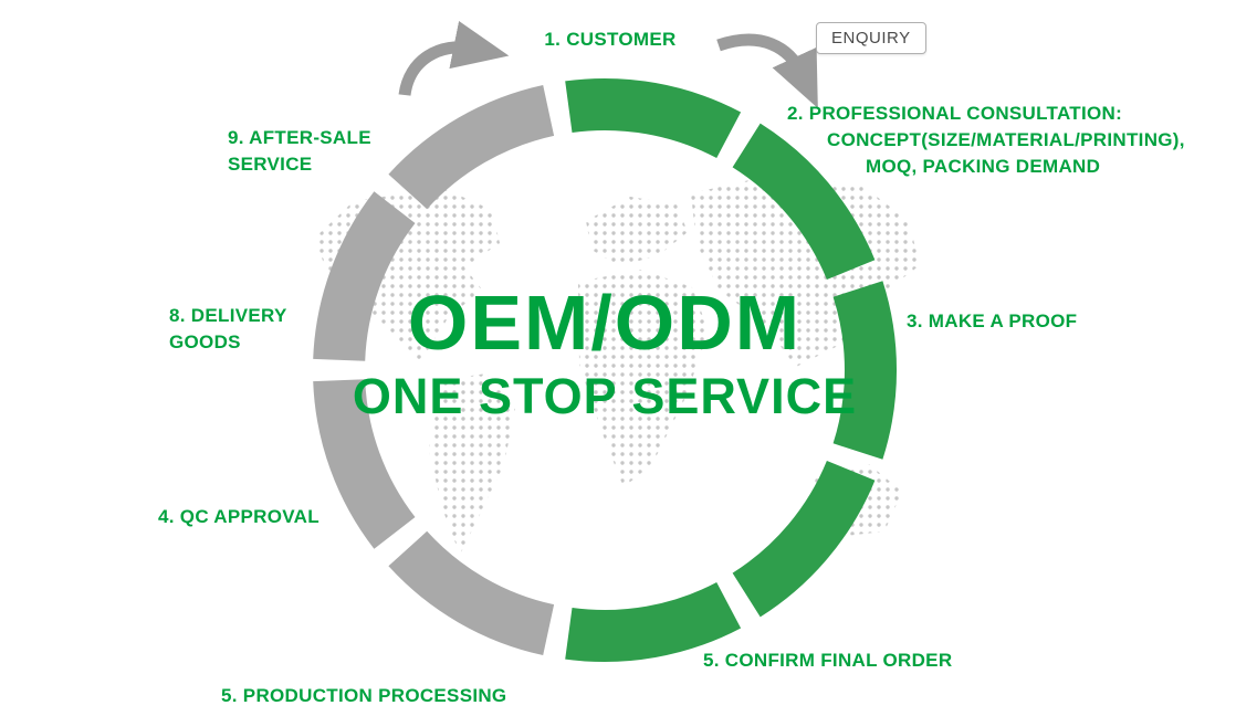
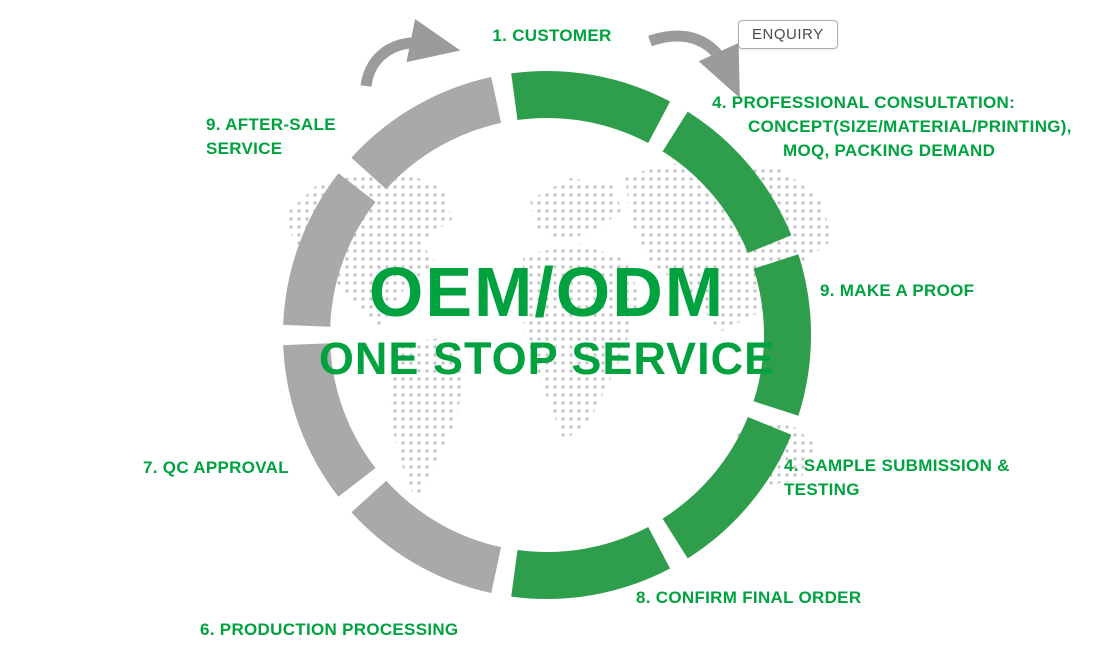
  OEM/ODM
  ONE STOP SERVICE
  ENQUIRY
  1. CUSTOMER
- 2. PROFESSIONAL CONSULTATION:
+ 4. PROFESSIONAL CONSULTATION:
  CONCEPT(SIZE/MATERIAL/PRINTING),
  MOQ, PACKING DEMAND
- 3. MAKE A PROOF
+ 9. MAKE A PROOF
+ 4. SAMPLE SUBMISSION &
+ TESTING
- 5. CONFIRM FINAL ORDER
+ 8. CONFIRM FINAL ORDER
- 5. PRODUCTION PROCESSING
+ 6. PRODUCTION PROCESSING
- 4. QC APPROVAL
+ 7. QC APPROVAL
- 8. DELIVERY
- GOODS
  9. AFTER-SALE
  SERVICE
